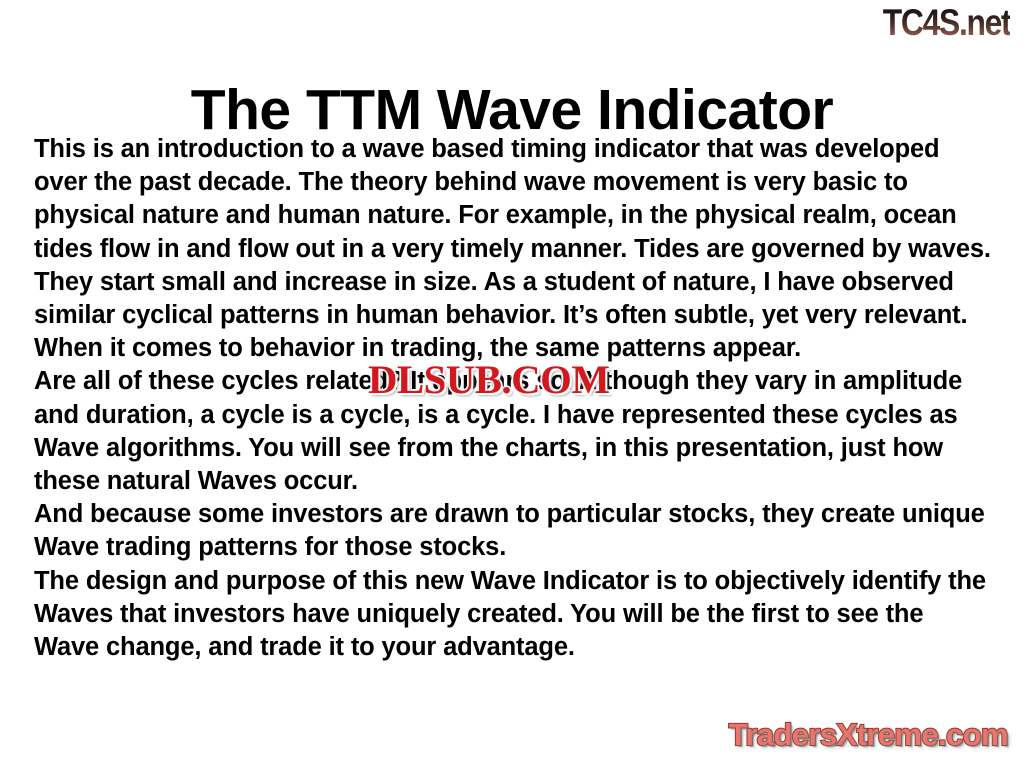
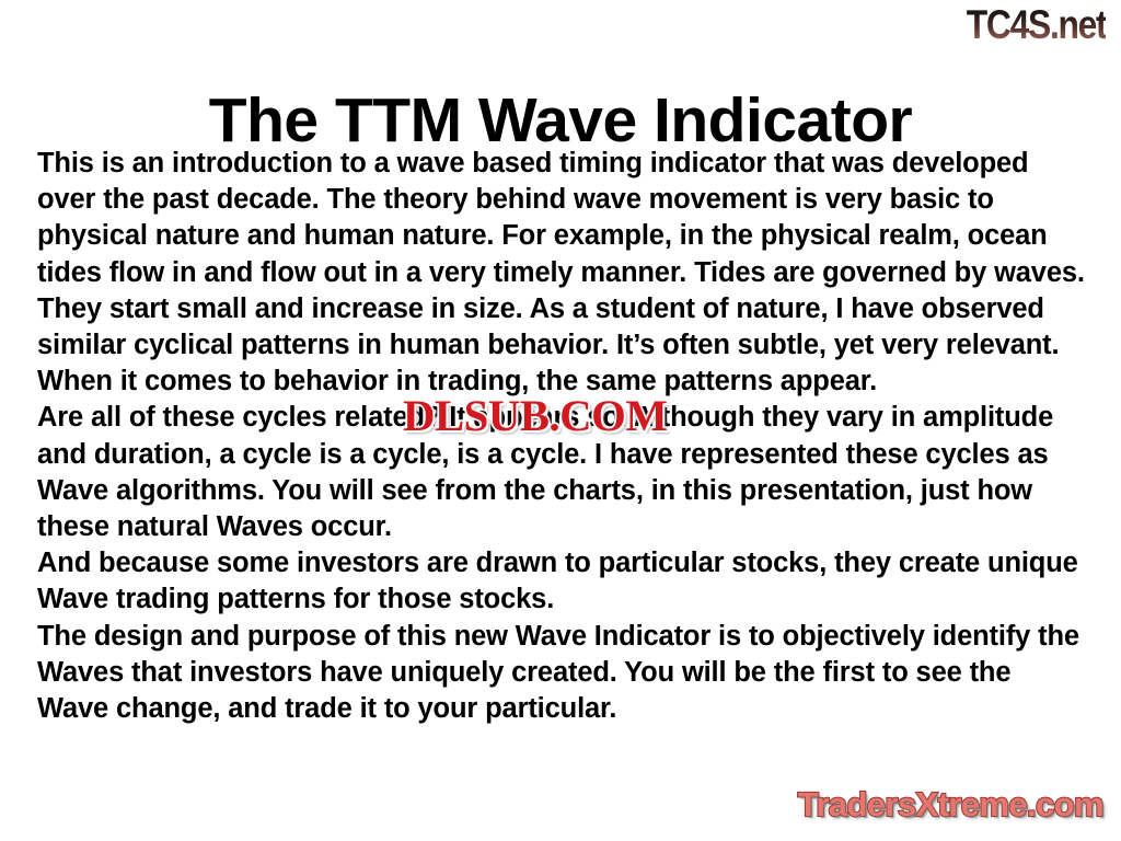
  TC4S.net
  The TTM Wave Indicator
  This is an introduction to a wave based timing indicator that was developed over the past decade. The theory behind wave movement is very basic to physical nature and human nature. For example, in the physical realm, ocean tides flow in and flow out in a very timely manner. Tides are governed by waves. They start small and increase in size. As a student of nature, I have observed similar cyclical patterns in human behavior. It’s often subtle, yet very relevant. When it comes to behavior in trading, the same patterns appear.
  Are all of these cycles related? It appears so. Although they vary in amplitude and duration, a cycle is a cycle, is a cycle. I have represented these cycles as Wave algorithms. You will see from the charts, in this presentation, just how these natural Waves occur.
  And because some investors are drawn to particular stocks, they create unique Wave trading patterns for those stocks.
- The design and purpose of this new Wave Indicator is to objectively identify the Waves that investors have uniquely created. You will be the first to see the Wave change, and trade it to your advantage.
+ The design and purpose of this new Wave Indicator is to objectively identify the Waves that investors have uniquely created. You will be the first to see the Wave change, and trade it to your particular.
  DLSUB.COM
  TradersXtreme.com
